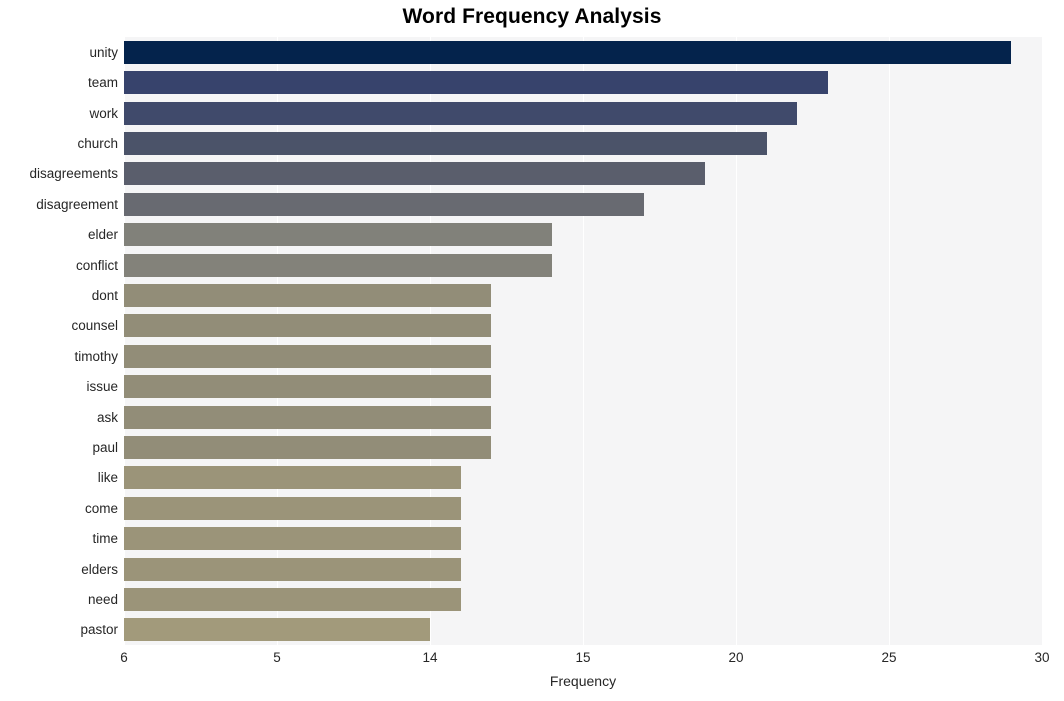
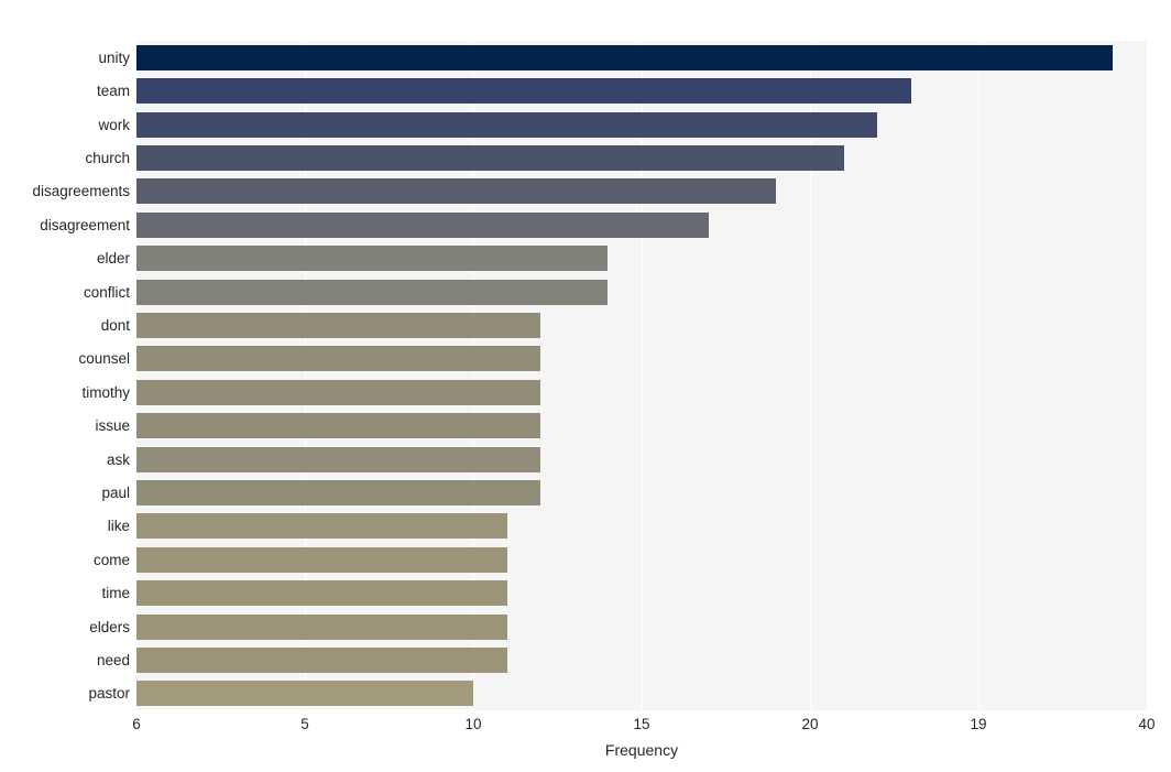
- Word Frequency Analysis
  unity
  team
  work
  church
  disagreements
  disagreement
  elder
  conflict
  dont
  counsel
  timothy
  issue
  ask
  paul
  like
  come
  time
  elders
  need
  pastor
  6
  5
- 14
+ 10
  15
  20
- 25
+ 19
- 30
+ 40
  Frequency
